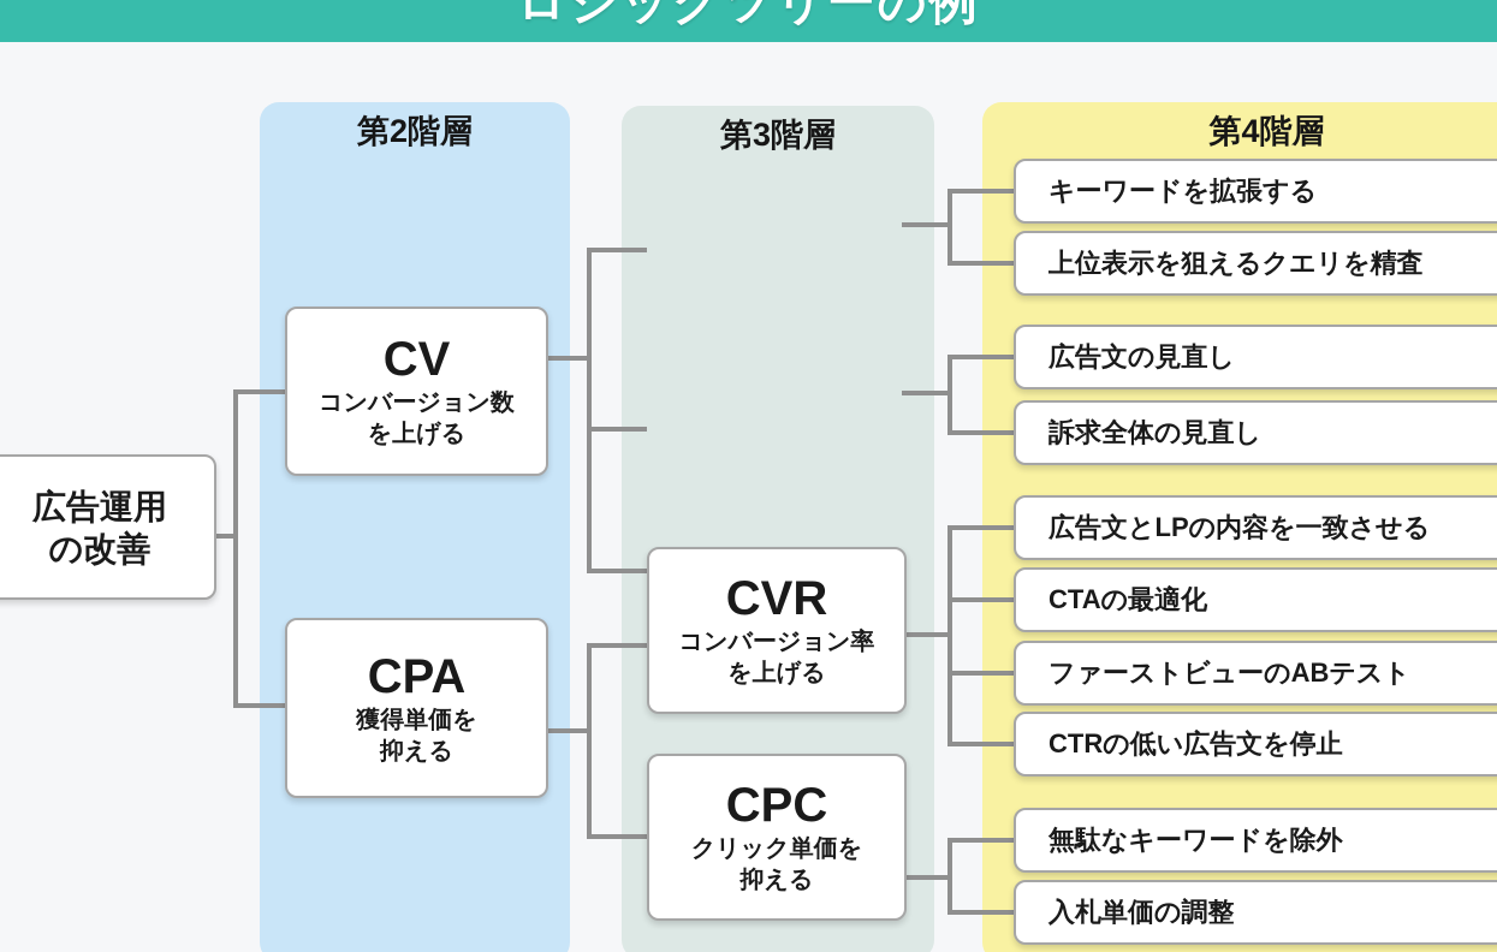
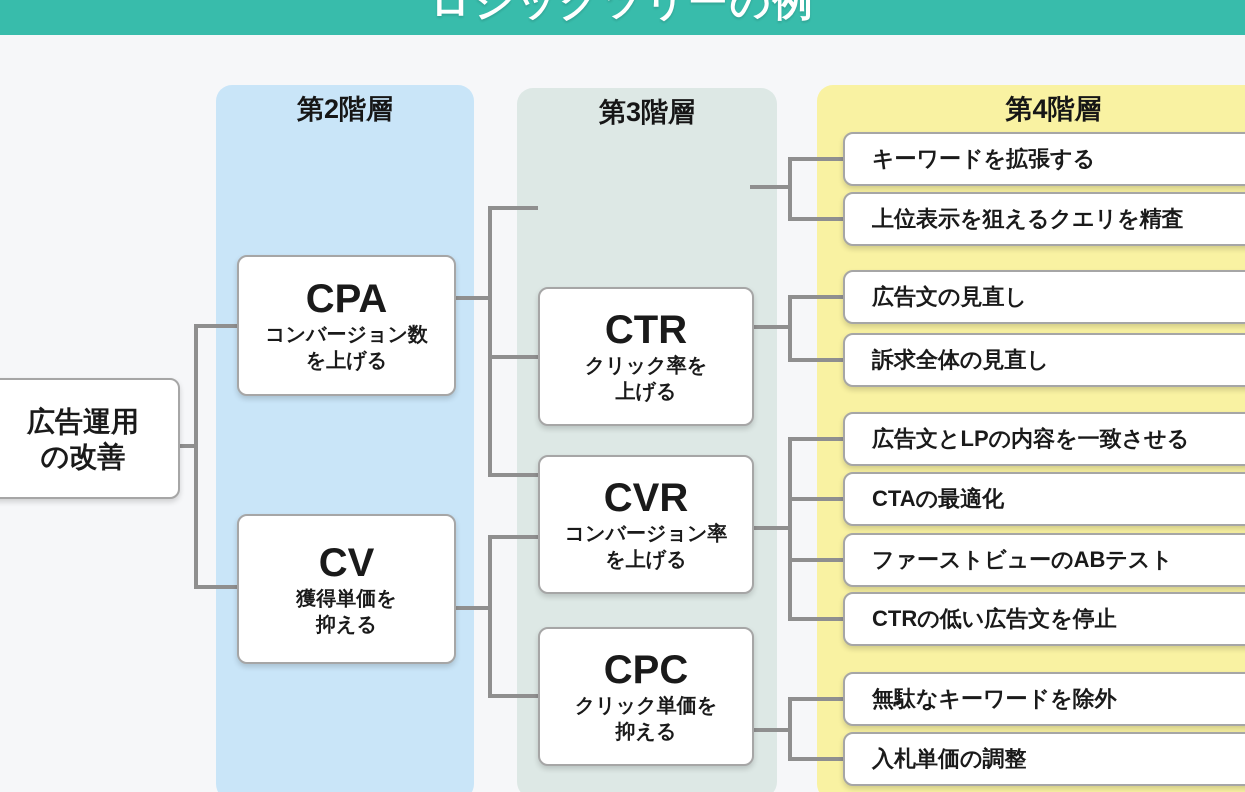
  ロジックツリーの例
  第2階層
  第3階層
  第4階層
  広告運用
  の改善
- CV
+ CPA
  コンバージョン数
  を上げる
- CPA
+ CV
  獲得単価を
  抑える
+ CTR
+ クリック率を
+ 上げる
  CVR
  コンバージョン率
  を上げる
  CPC
  クリック単価を
  抑える
  キーワードを拡張する
  上位表示を狙えるクエリを精査
  広告文の見直し
  訴求全体の見直し
  広告文とLPの内容を一致させる
  CTAの最適化
  ファーストビューのABテスト
  CTRの低い広告文を停止
  無駄なキーワードを除外
  入札単価の調整
